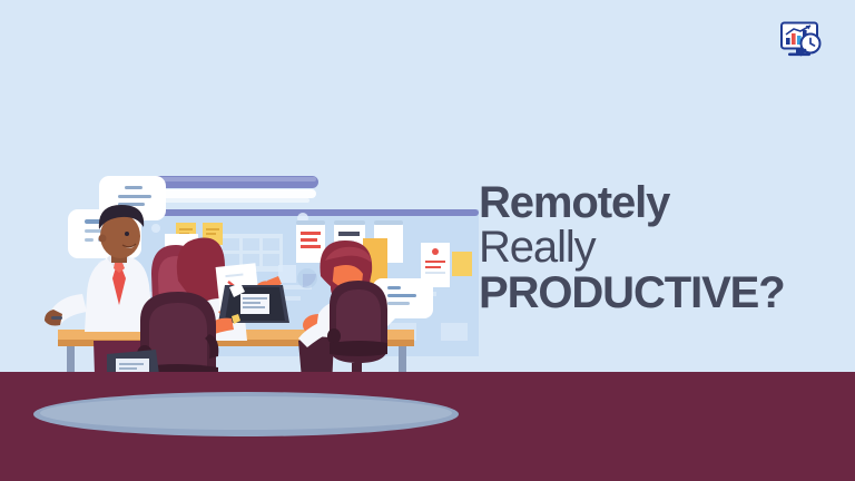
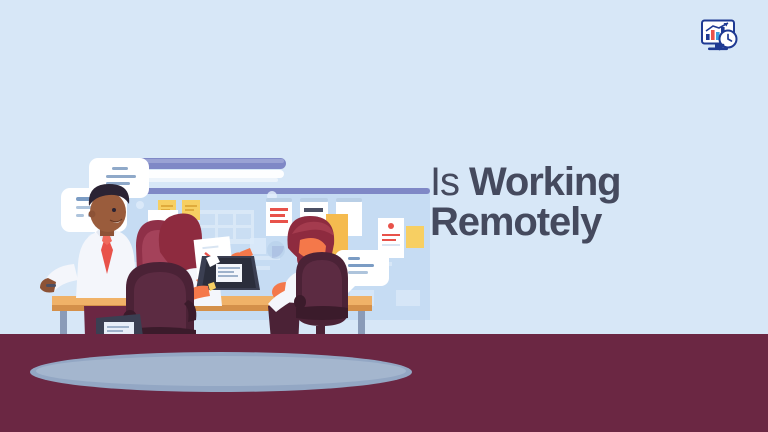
+ Is Working
  Remotely
- Really
- PRODUCTIVE?
